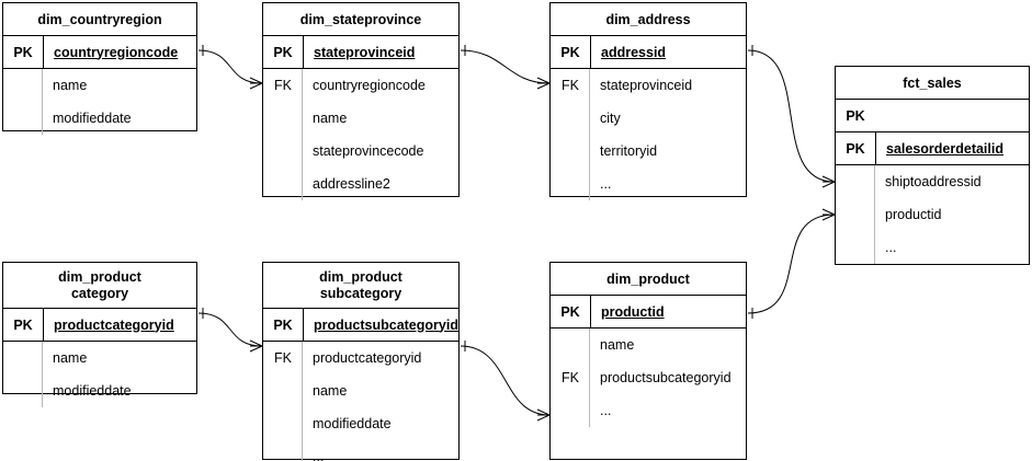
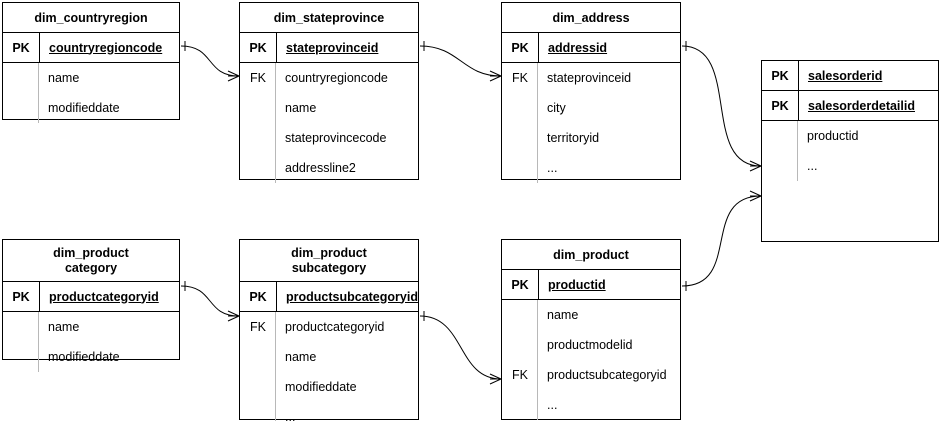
  dim_countryregion
  PK
  countryregioncode
  name
  modifieddate
  dim_stateprovince
  PK
  stateprovinceid
  FK
  countryregioncode
  name
  stateprovincecode
  addressline2
  dim_address
  PK
  addressid
  FK
  stateprovinceid
  city
  territoryid
  ...
- fct_sales
  PK
+ salesorderid
  PK
  salesorderdetailid
- shiptoaddressid
  productid
  ...
  dim_product
  category
  PK
  productcategoryid
  name
  modifieddate
  dim_product
  subcategory
  PK
  productsubcategoryid
  FK
  productcategoryid
  name
  modifieddate
  ...
  dim_product
  PK
  productid
  name
+ productmodelid
  FK
  productsubcategoryid
  ...
